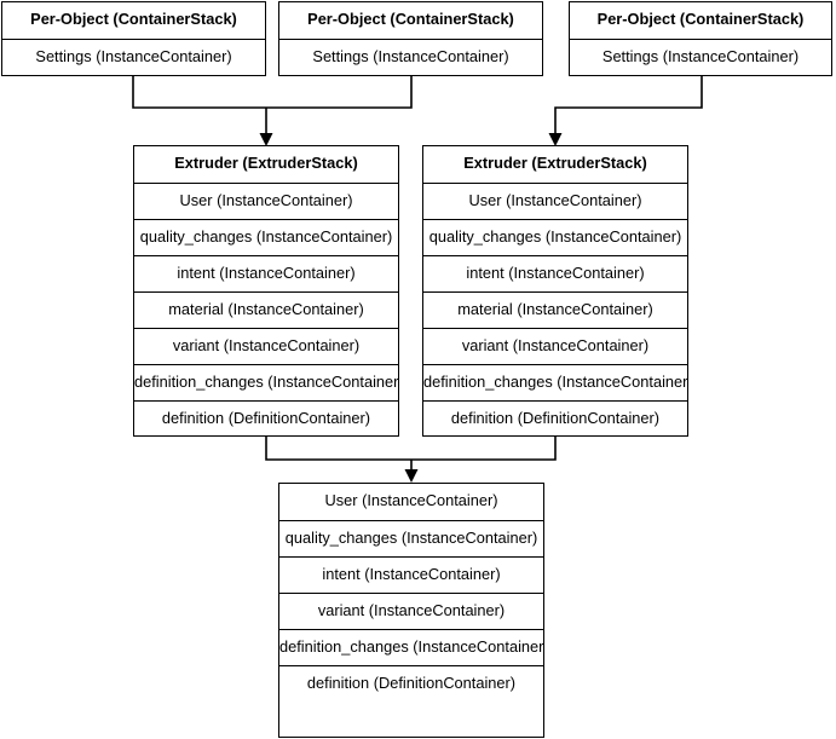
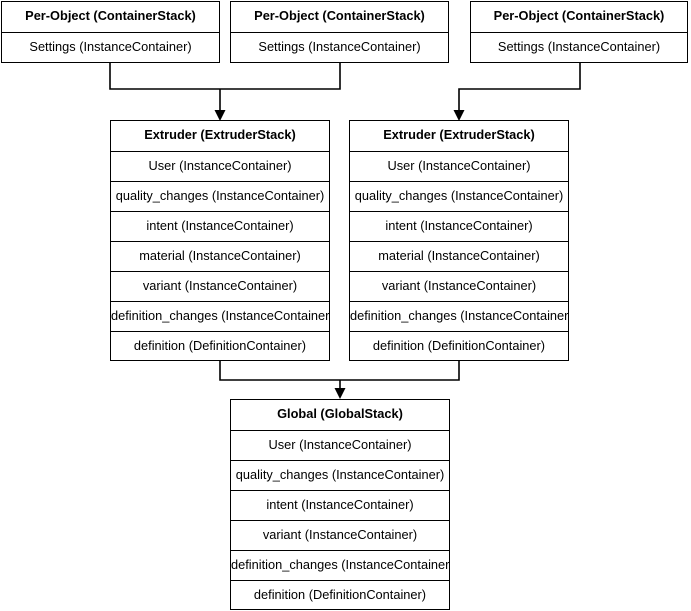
  Per-Object (ContainerStack)
  Settings (InstanceContainer)
  Per-Object (ContainerStack)
  Settings (InstanceContainer)
  Per-Object (ContainerStack)
  Settings (InstanceContainer)
  Extruder (ExtruderStack)
  User (InstanceContainer)
  quality_changes (InstanceContainer)
  intent (InstanceContainer)
  material (InstanceContainer)
  variant (InstanceContainer)
  definition_changes (InstanceContainer
  definition (DefinitionContainer)
  Extruder (ExtruderStack)
  User (InstanceContainer)
  quality_changes (InstanceContainer)
  intent (InstanceContainer)
  material (InstanceContainer)
  variant (InstanceContainer)
  definition_changes (InstanceContainer
  definition (DefinitionContainer)
+ Global (GlobalStack)
  User (InstanceContainer)
  quality_changes (InstanceContainer)
  intent (InstanceContainer)
  variant (InstanceContainer)
  definition_changes (InstanceContainer
  definition (DefinitionContainer)
